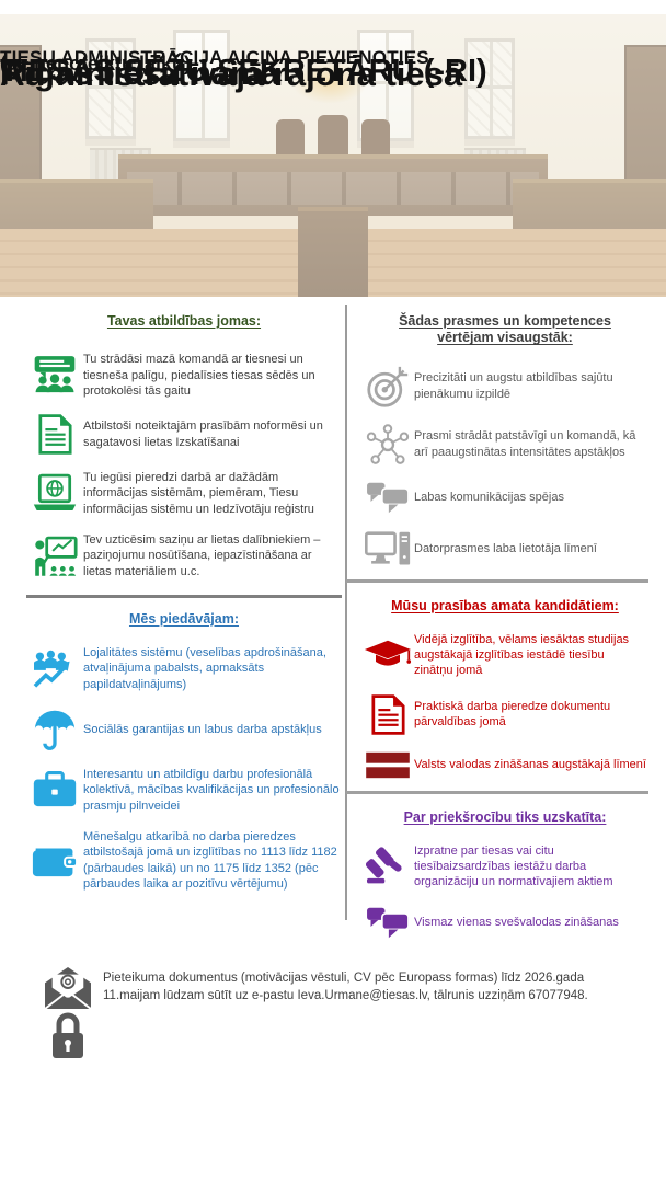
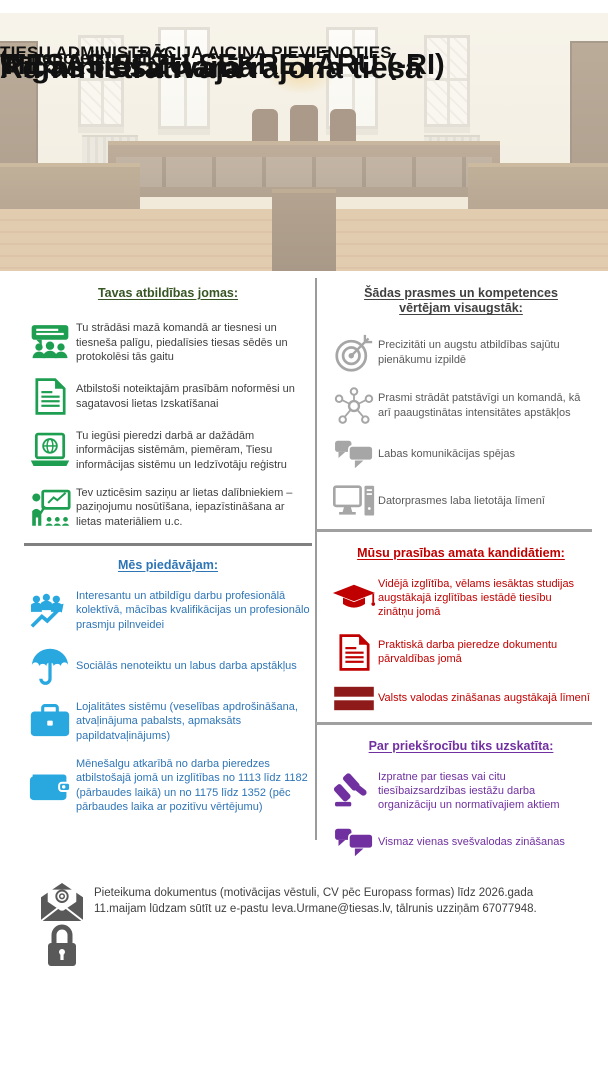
  TIESU ADMINISTRĀCIJA AICINA PIEVIENOTIES
  TIESAS SĒŽU SEKRETĀRU (-RI)
  (uz nenoteiktu laiku)
  Administratīvajā rajona tiesā
  Rīgas tiesu namā
  Tavas atbildības jomas:
  Tu strādāsi mazā komandā ar tiesnesi un tiesneša palīgu, piedalīsies tiesas sēdēs un protokolēsi tās gaitu
  Atbilstoši noteiktajām prasībām noformēsi un sagatavosi lietas Izskatīšanai
  Tu iegūsi pieredzi darbā ar dažādām informācijas sistēmām, piemēram, Tiesu informācijas sistēmu un Iedzīvotāju reģistru
  Tev uzticēsim saziņu ar lietas dalībniekiem – paziņojumu nosūtīšana, iepazīstināšana ar lietas materiāliem u.c.
  Mēs piedāvājam:
- Lojalitātes sistēmu (veselības apdrošināšana, atvaļinājuma pabalsts, apmaksāts papildatvaļinājums)
+ Interesantu un atbildīgu darbu profesionālā kolektīvā, mācības kvalifikācijas un profesionālo prasmju pilnveidei
- Sociālās garantijas un labus darba apstākļus
+ Sociālās nenoteiktu un labus darba apstākļus
- Interesantu un atbildīgu darbu profesionālā kolektīvā, mācības kvalifikācijas un profesionālo prasmju pilnveidei
+ Lojalitātes sistēmu (veselības apdrošināšana, atvaļinājuma pabalsts, apmaksāts papildatvaļinājums)
  Mēnešalgu atkarībā no darba pieredzes atbilstošajā jomā un izglītības no 1113 līdz 1182 (pārbaudes laikā) un no 1175 līdz 1352 (pēc pārbaudes laika ar pozitīvu vērtējumu)
  Šādas prasmes un kompetences vērtējam visaugstāk:
  Precizitāti un augstu atbildības sajūtu pienākumu izpildē
  Prasmi strādāt patstāvīgi un komandā, kā arī paaugstinātas intensitātes apstākļos
  Labas komunikācijas spējas
  Datorprasmes laba lietotāja līmenī
  Mūsu prasības amata kandidātiem:
  Vidējā izglītība, vēlams iesāktas studijas augstākajā izglītības iestādē tiesību zinātņu jomā
  Praktiskā darba pieredze dokumentu pārvaldības jomā
  Valsts valodas zināšanas augstākajā līmenī
  Par priekšrocību tiks uzskatīta:
  Izpratne par tiesas vai citu tiesībaizsardzības iestāžu darba organizāciju un normatīvajiem aktiem
  Vismaz vienas svešvalodas zināšanas
  Pieteikuma dokumentus (motivācijas vēstuli, CV pēc Europass formas) līdz 2026.gada 11.maijam lūdzam sūtīt uz e-pastu Ieva.Urmane@tiesas.lv, tālrunis uzziņām 67077948.
